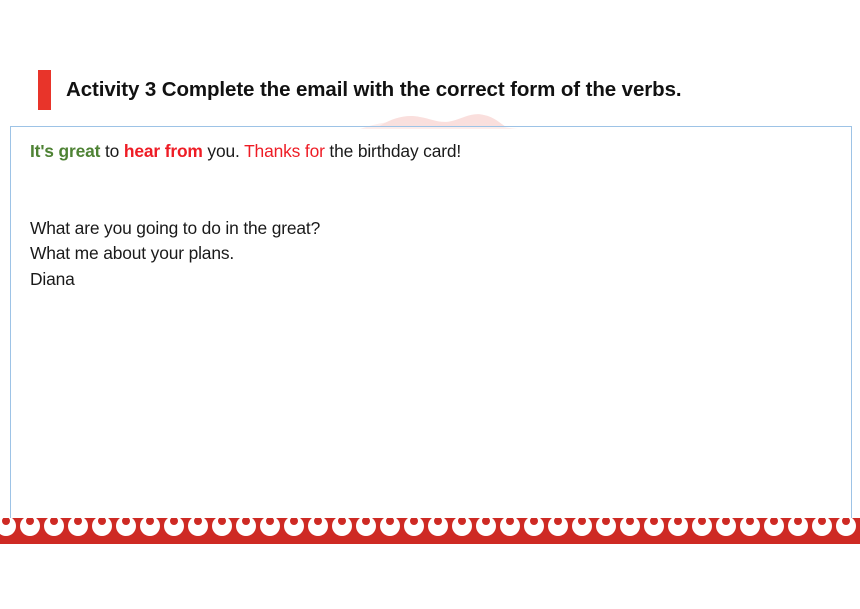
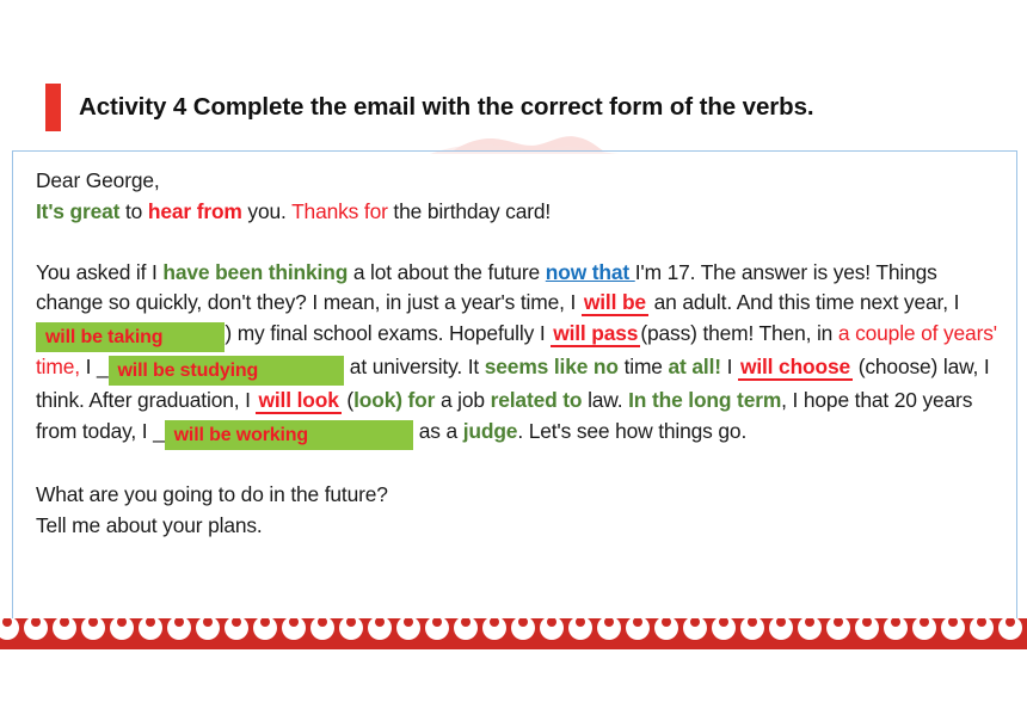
- Activity 3 Complete the email with the correct form of the verbs.
+ Activity 4 Complete the email with the correct form of the verbs.
+ Dear George,
  It's great to hear from you. Thanks for the birthday card!
+ You asked if I have been thinking a lot about the future now that I'm 17. The answer is yes! Things change so quickly, don't they? I mean, in just a year's time, I will be an adult. And this time next year, I will be taking ) my final school exams. Hopefully I will pass(pass) them! Then, in a couple of years' time, I _ will be studying at university. It seems like no time at all! I will choose (choose) law, I think. After graduation, I will look (look) for a job related to law. In the long term, I hope that 20 years from today, I _ will be working as a judge. Let's see how things go.
- What are you going to do in the great?
+ What are you going to do in the future?
- What me about your plans.
+ Tell me about your plans.
- Diana
